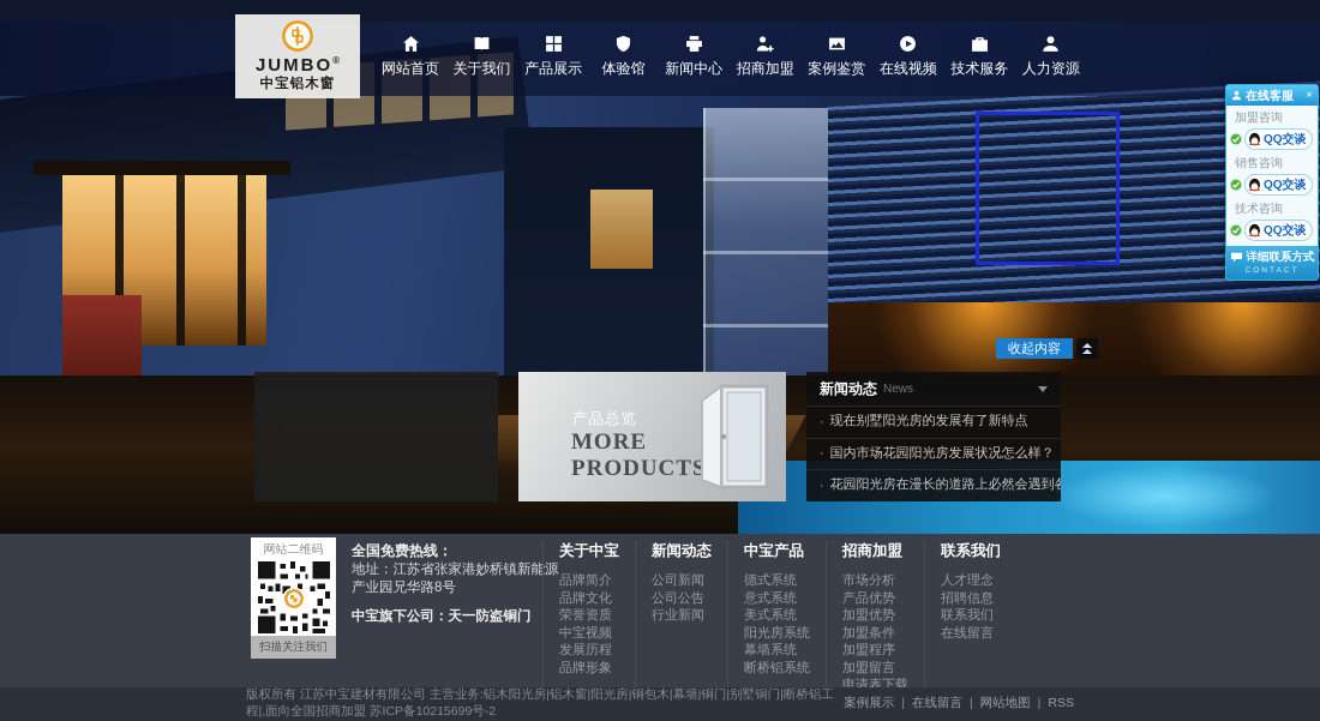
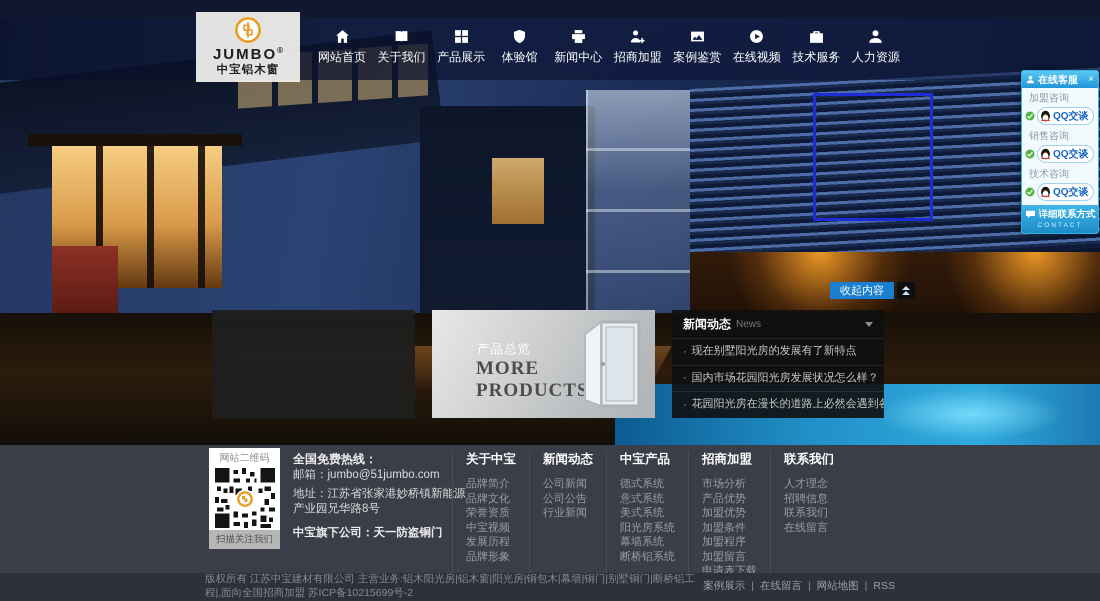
  网站首页
  关于我们
  产品展示
  体验馆
  新闻中心
  招商加盟
  案例鉴赏
  在线视频
  技术服务
  人力资源
  收起内容
  产品总览
  MORE
  PRODUCTS
  新闻动态
  News
  ·
  现在别墅阳光房的发展有了新特点
  ·
  国内市场花园阳光房发展状况怎么样？
  ·
  花园阳光房在漫长的道路上必然会遇到
  JUMBO®
  中宝铝木窗
  在线客服
  ×
  加盟咨询
  QQ交谈
  销售咨询
  QQ交谈
  技术咨询
  QQ交谈
  详细联系方式
  网站二维码
  扫描关注我们
  全国免费热线：
+ 邮箱：jumbo@51jumbo.com
  地址：江苏省张家港妙桥镇新能源产业园兄华路8号
  中宝旗下公司：天一防盗铜门
  关于中宝
  品牌简介
  品牌文化
  荣誉资质
  中宝视频
  发展历程
  品牌形象
  新闻动态
  公司新闻
  公司公告
  行业新闻
  中宝产品
  德式系统
  意式系统
  美式系统
  阳光房系统
  幕墙系统
  断桥铝系统
  招商加盟
  市场分析
  产品优势
  加盟优势
  加盟条件
  加盟程序
  加盟留言
  申请表下载
  联系我们
  人才理念
  招聘信息
  联系我们
  在线留言
  版权所有 江苏中宝建材有限公司 主营业务:铝木阳光房|铝木窗|阳光房|铜包木|幕墙|铜门|别墅铜门|断桥铝工程|,面向全国招商加盟 苏ICP备10215699号-2
  案例展示 | 在线留言 | 网站地图 | RSS
